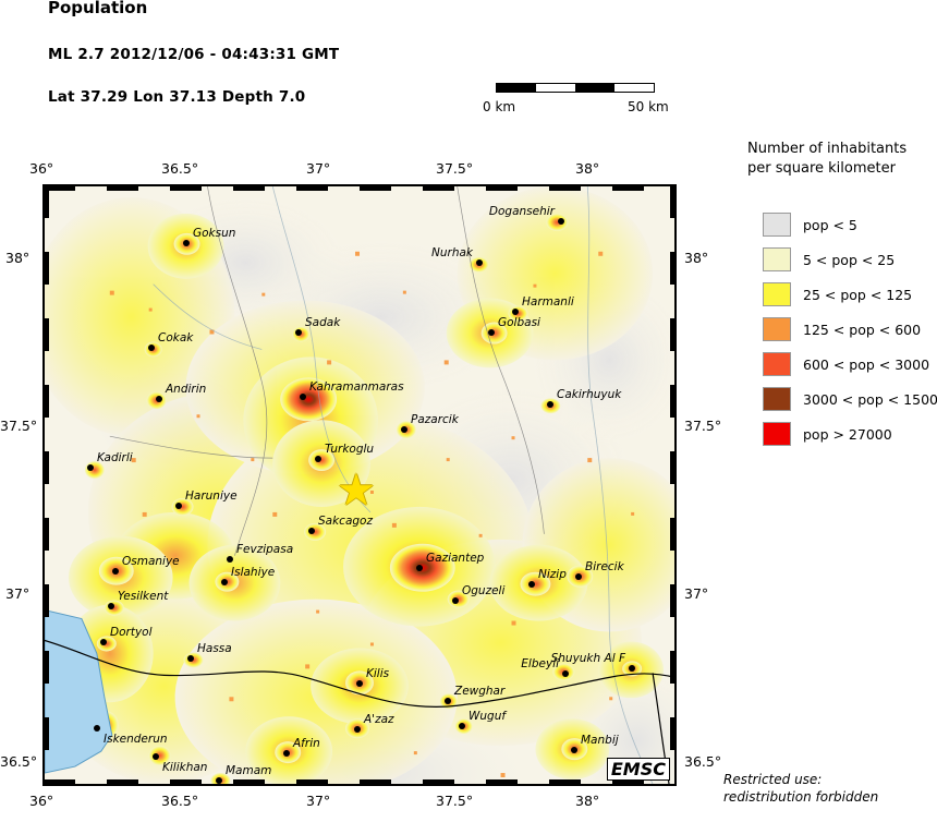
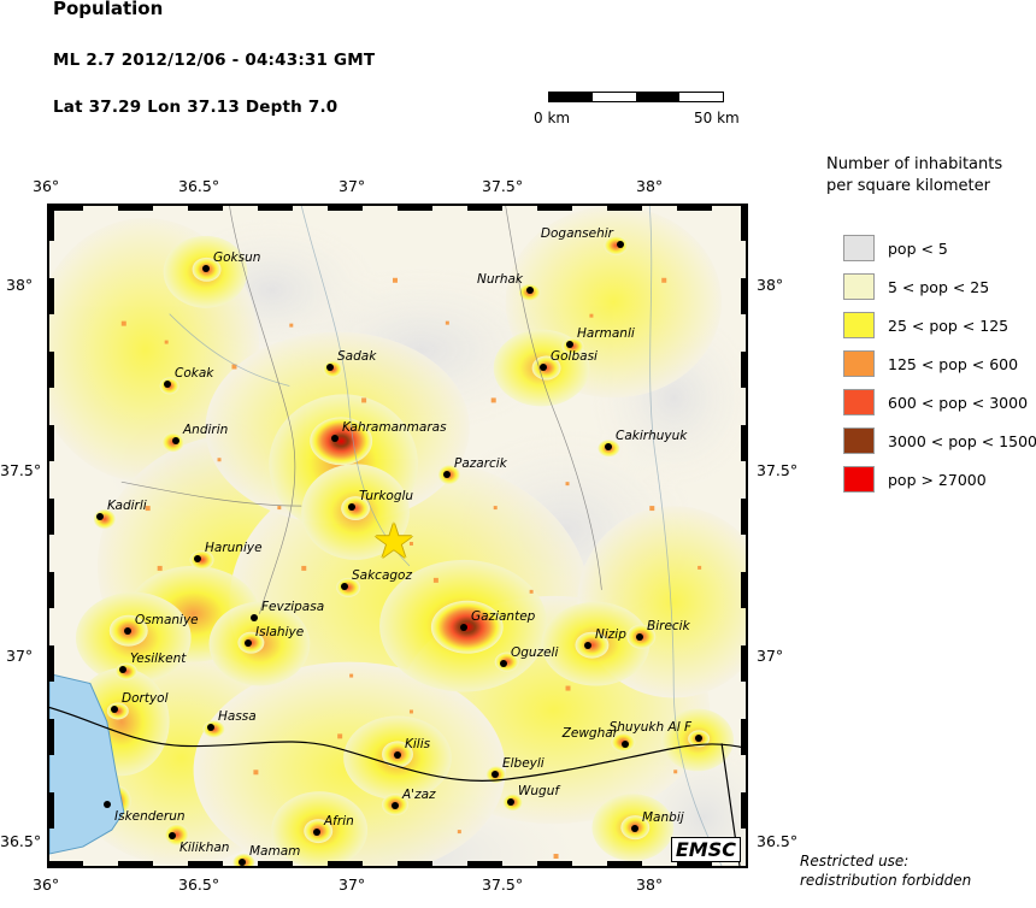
  Population
  ML 2.7 2012/12/06 - 04:43:31 GMT
  Lat 37.29 Lon 37.13 Depth 7.0
  0 km
  50 km
  36°
  36.5°
  37°
  37.5°
  38°
  36°
  36.5°
  37°
  37.5°
  38°
  38°
  37.5°
  37°
  36.5°
  38°
  37.5°
  37°
  36.5°
  ★
  Goksun
  Dogansehir
  Nurhak
  Harmanli
  Golbasi
  Sadak
  Cokak
  Cakirhuyuk
  Andirin
  Kahramanmaras
  Pazarcik
  Kadirli
  Turkoglu
  Haruniye
  Sakcagoz
  Fevzipasa
  Gaziantep
  Nizip
  Birecik
  Osmaniye
  Islahiye
  Oguzeli
  Yesilkent
  Dortyol
  Hassa
- Elbeyli
+ Zewghar
  Shuyukh Al F
  Kilis
- Zewghar
+ Elbeyli
  Wuguf
  A'zaz
  Iskenderun
  Kilikhan
  Afrin
  Manbij
  Mamam
  EMSC
  Number of inhabitants
  per square kilometer
  pop < 5
  5 < pop < 25
  25 < pop < 125
  125 < pop < 600
  600 < pop < 3000
  3000 < pop < 1500
  pop > 27000
  Restricted use:
  redistribution forbidden
